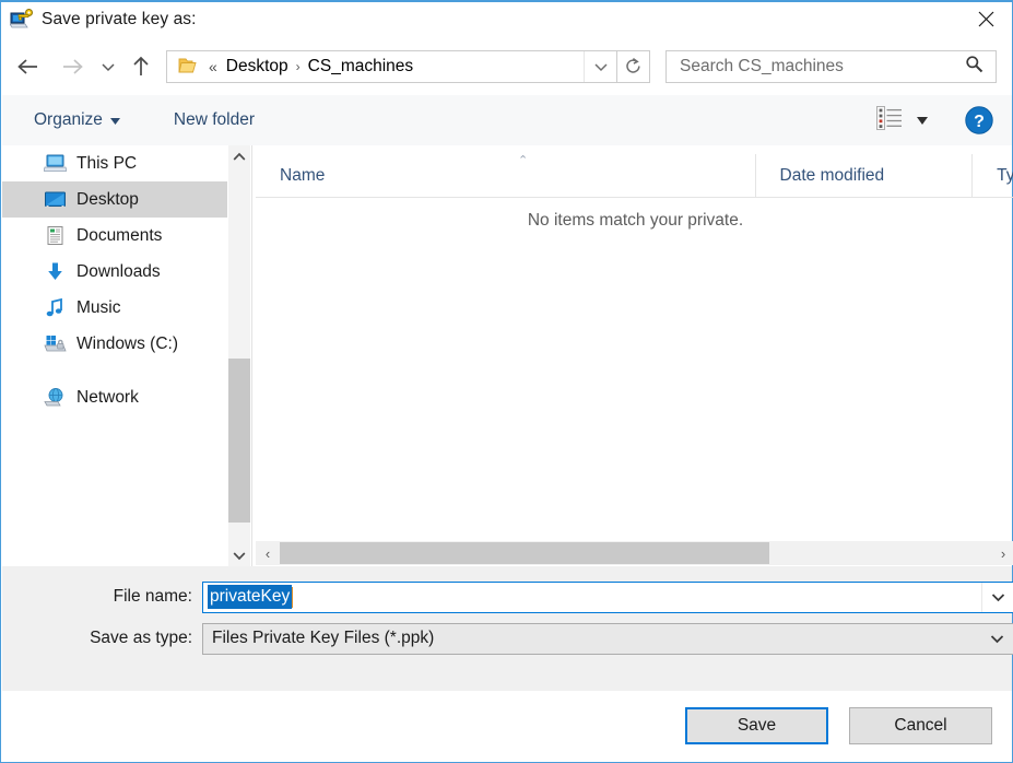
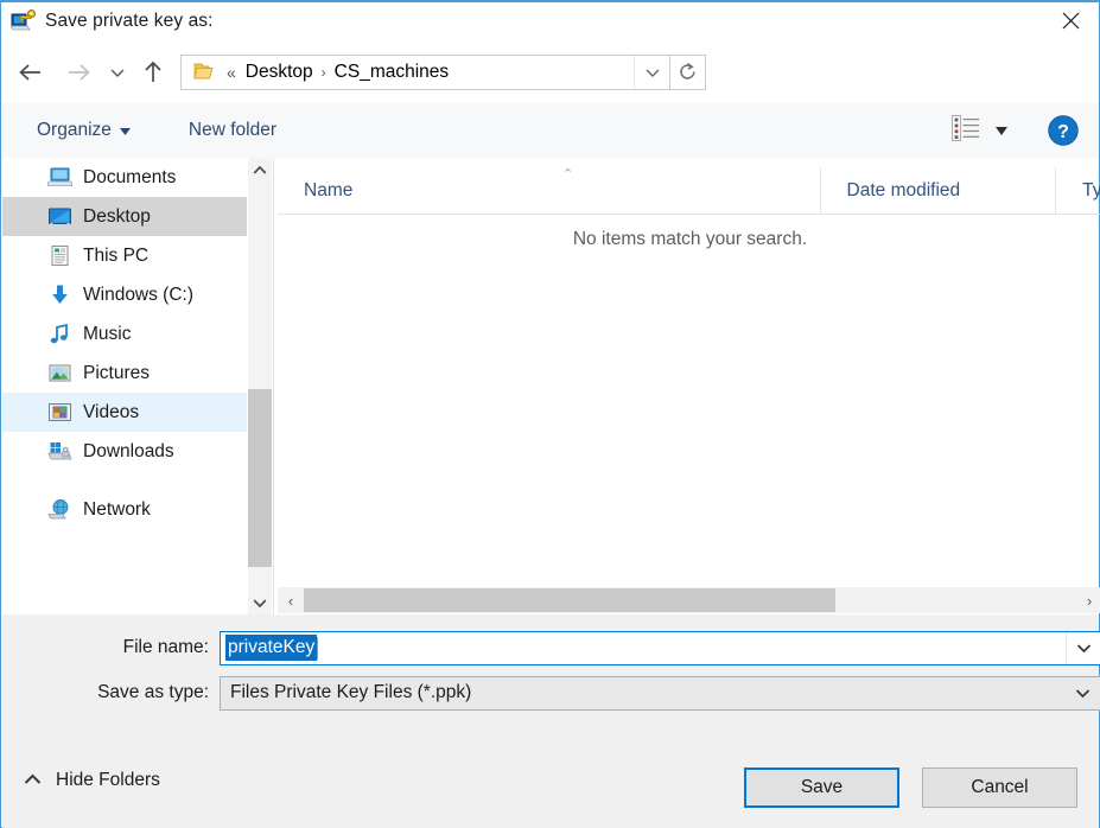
  Save private key as:
  «
  Desktop
  ›
  CS_machines
- Search CS_machines
  Organize
  New folder
  ?
- This PC
+ Documents
  Desktop
- Documents
+ This PC
- Downloads
+ Windows (C:)
  Music
+ Pictures
+ Videos
- Windows (C:)
+ Downloads
  Network
  Name
  ⌃
  Date modified
  Ty
- No items match your private.
+ No items match your search.
  ‹
  ›
  File name:
  privateKey
  Save as type:
  Files Private Key Files (*.ppk)
+ Hide Folders
  Save
  Cancel
